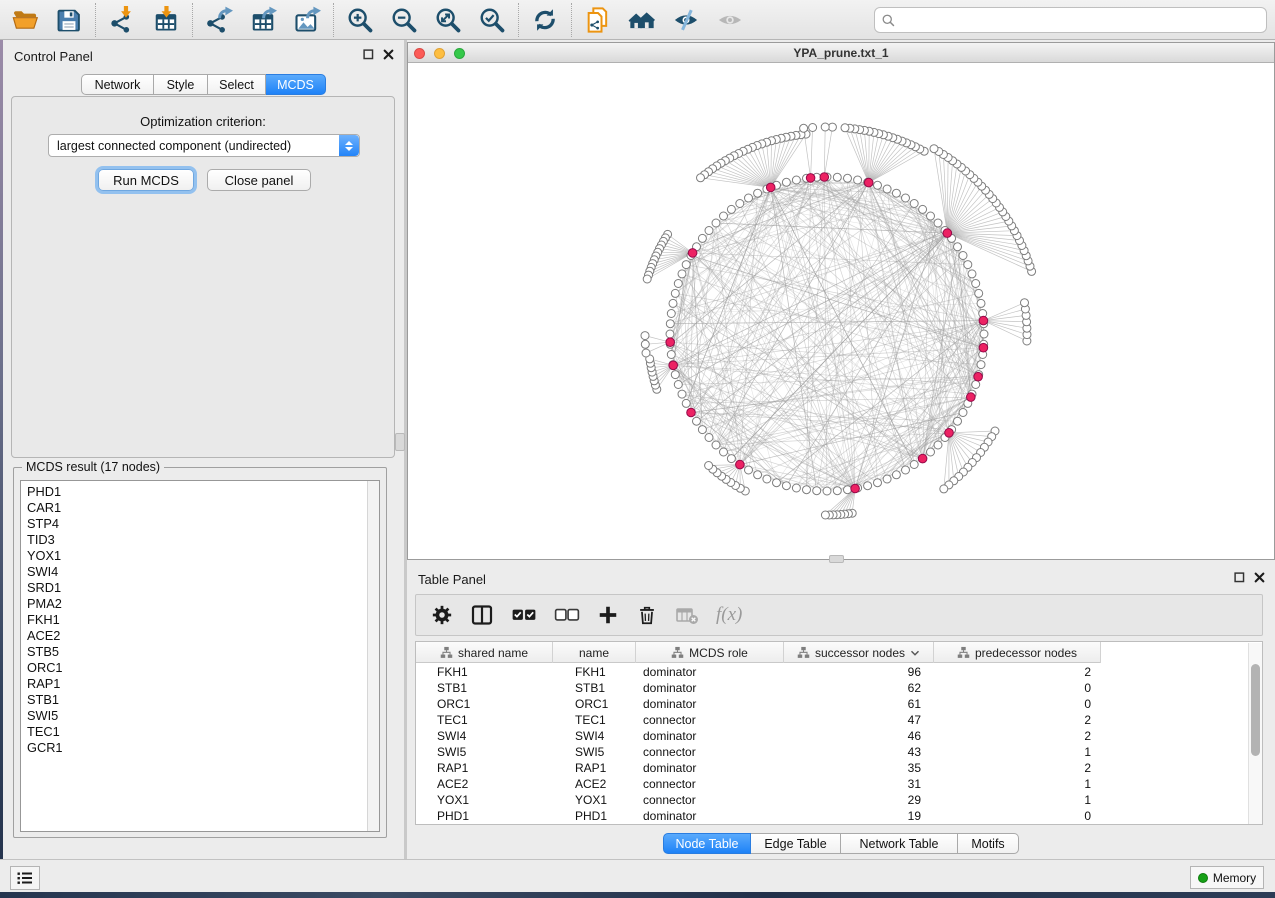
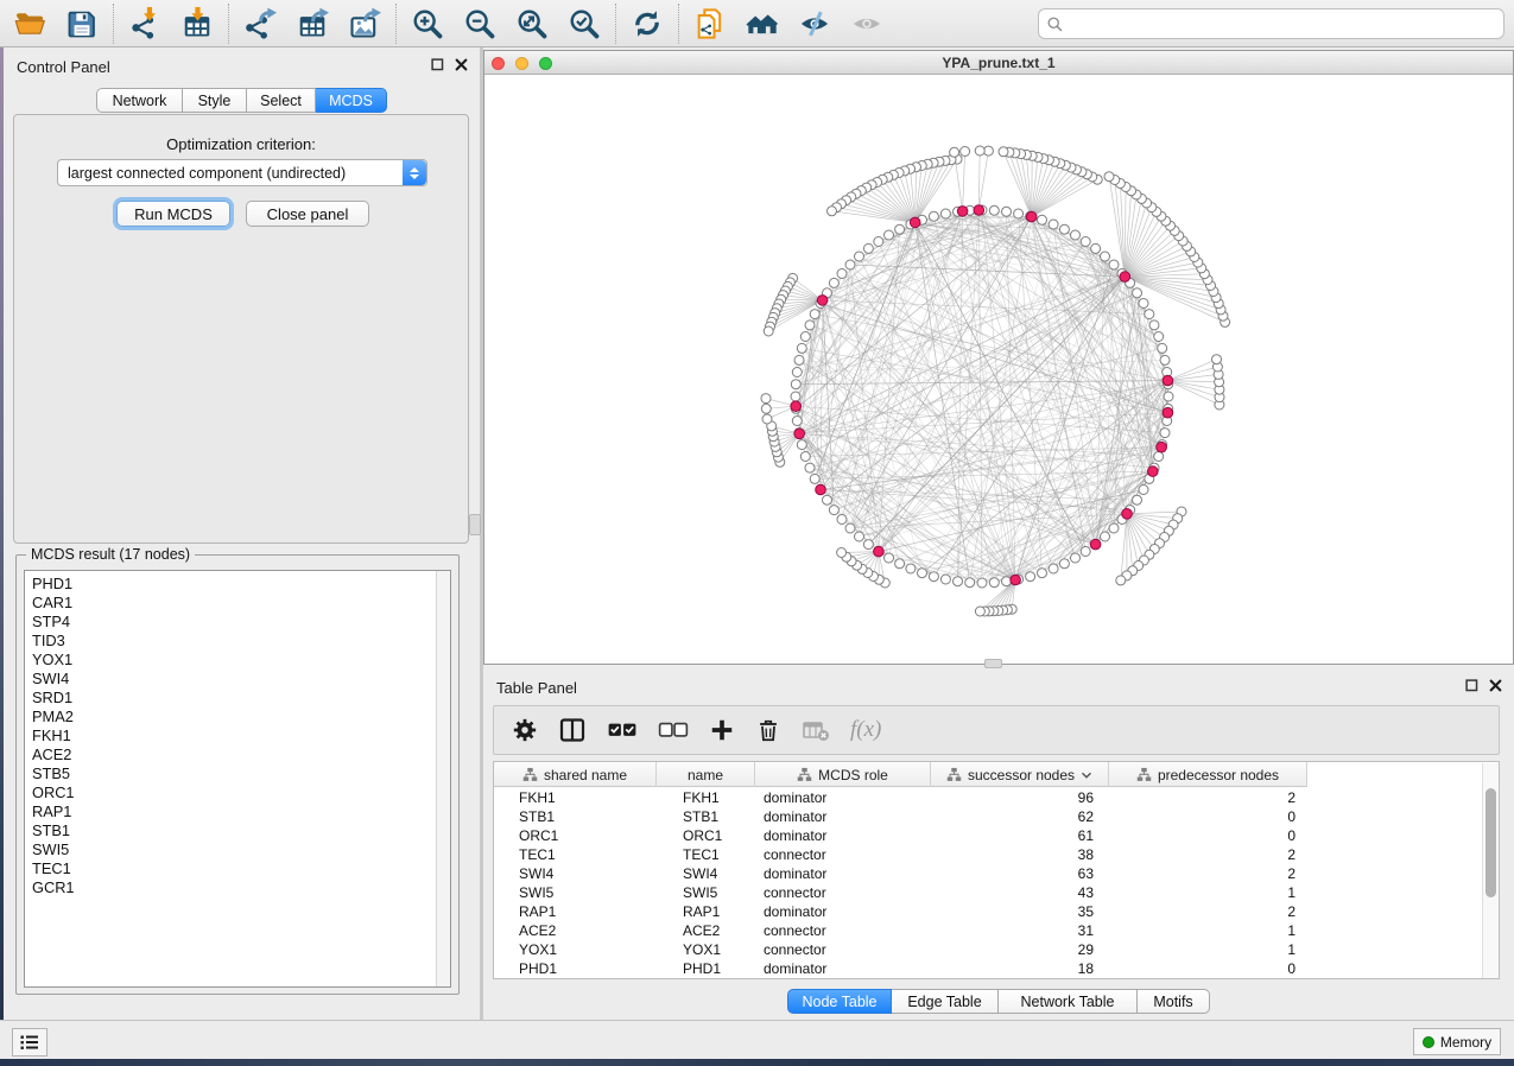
  Control Panel
  Network
  Style
  Select
  MCDS
  Optimization criterion:
  largest connected component (undirected)
  Run MCDS
  Close panel
  MCDS result (17 nodes)
  PHD1
  CAR1
  STP4
  TID3
  YOX1
  SWI4
  SRD1
  PMA2
  FKH1
  ACE2
  STB5
  ORC1
  RAP1
  STB1
  SWI5
  TEC1
  GCR1
  YPA_prune.txt_1
  Table Panel
  f(x)
  shared name
  name
  MCDS role
  successor nodes
  predecessor nodes
  FKH1
  FKH1
  dominator
  96
  2
  STB1
  STB1
  dominator
  62
  0
  ORC1
  ORC1
  dominator
  61
  0
  TEC1
  TEC1
  connector
- 47
+ 38
  2
  SWI4
  SWI4
  dominator
- 46
+ 63
  2
  SWI5
  SWI5
  connector
  43
  1
  RAP1
  RAP1
  dominator
  35
  2
  ACE2
  ACE2
  connector
  31
  1
  YOX1
  YOX1
  connector
  29
  1
  PHD1
  PHD1
  dominator
- 19
+ 18
  0
  Node Table
  Edge Table
  Network Table
  Motifs
  Memory
